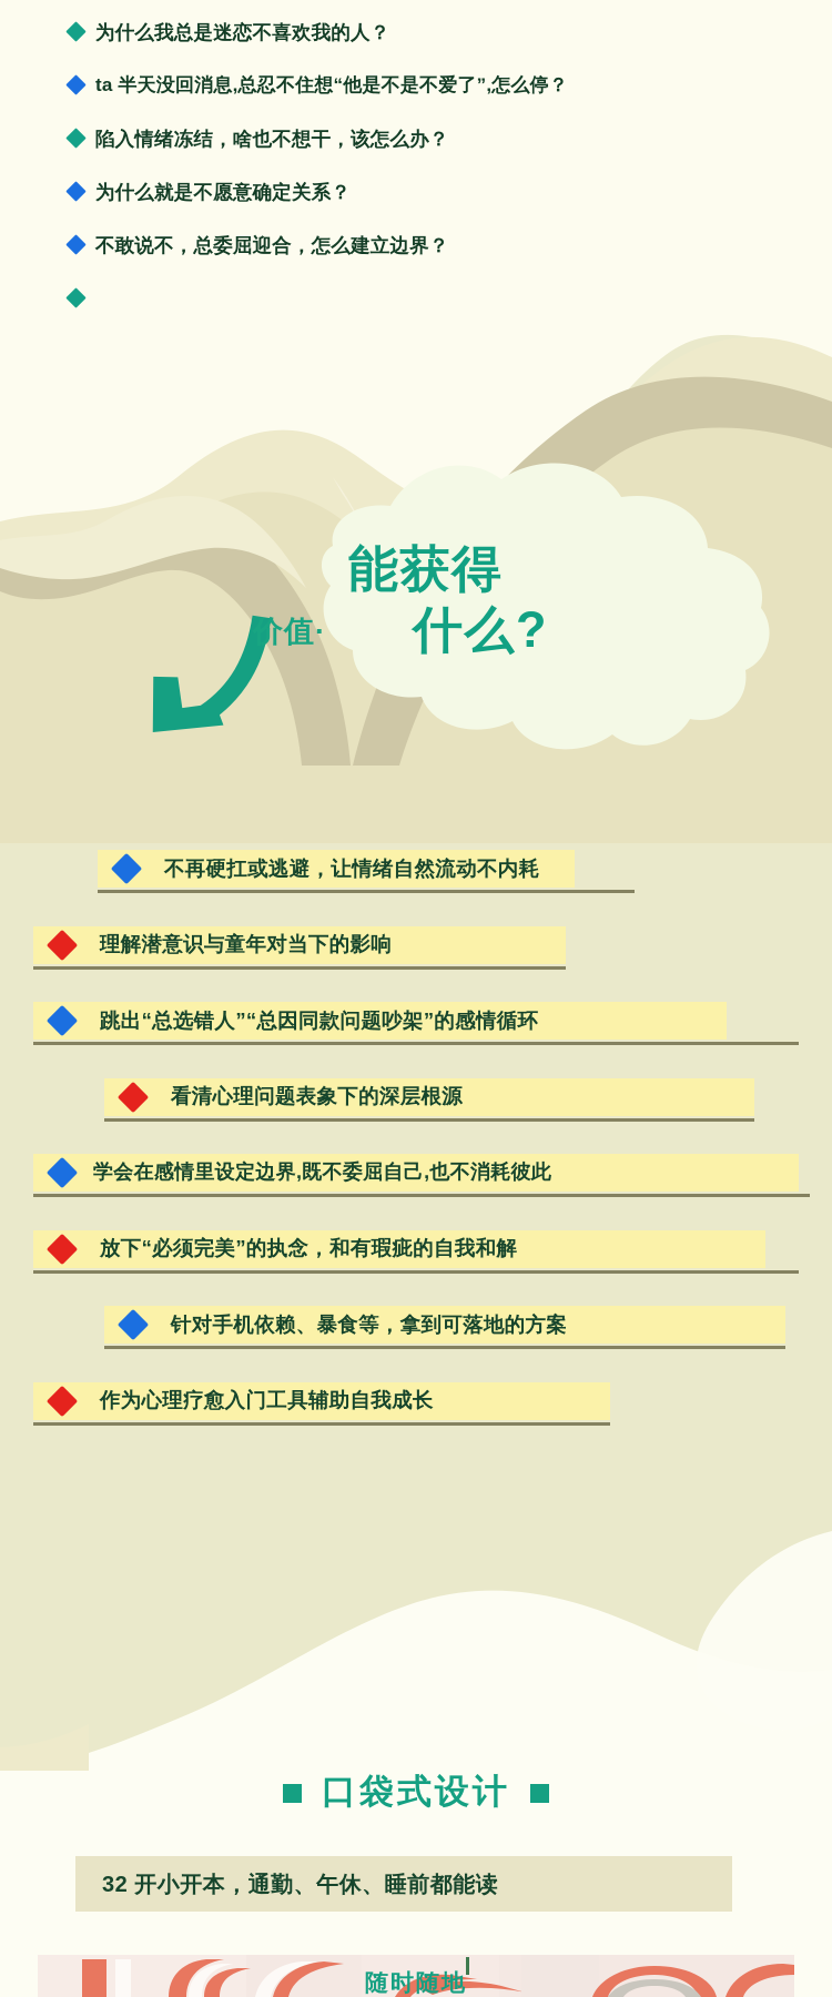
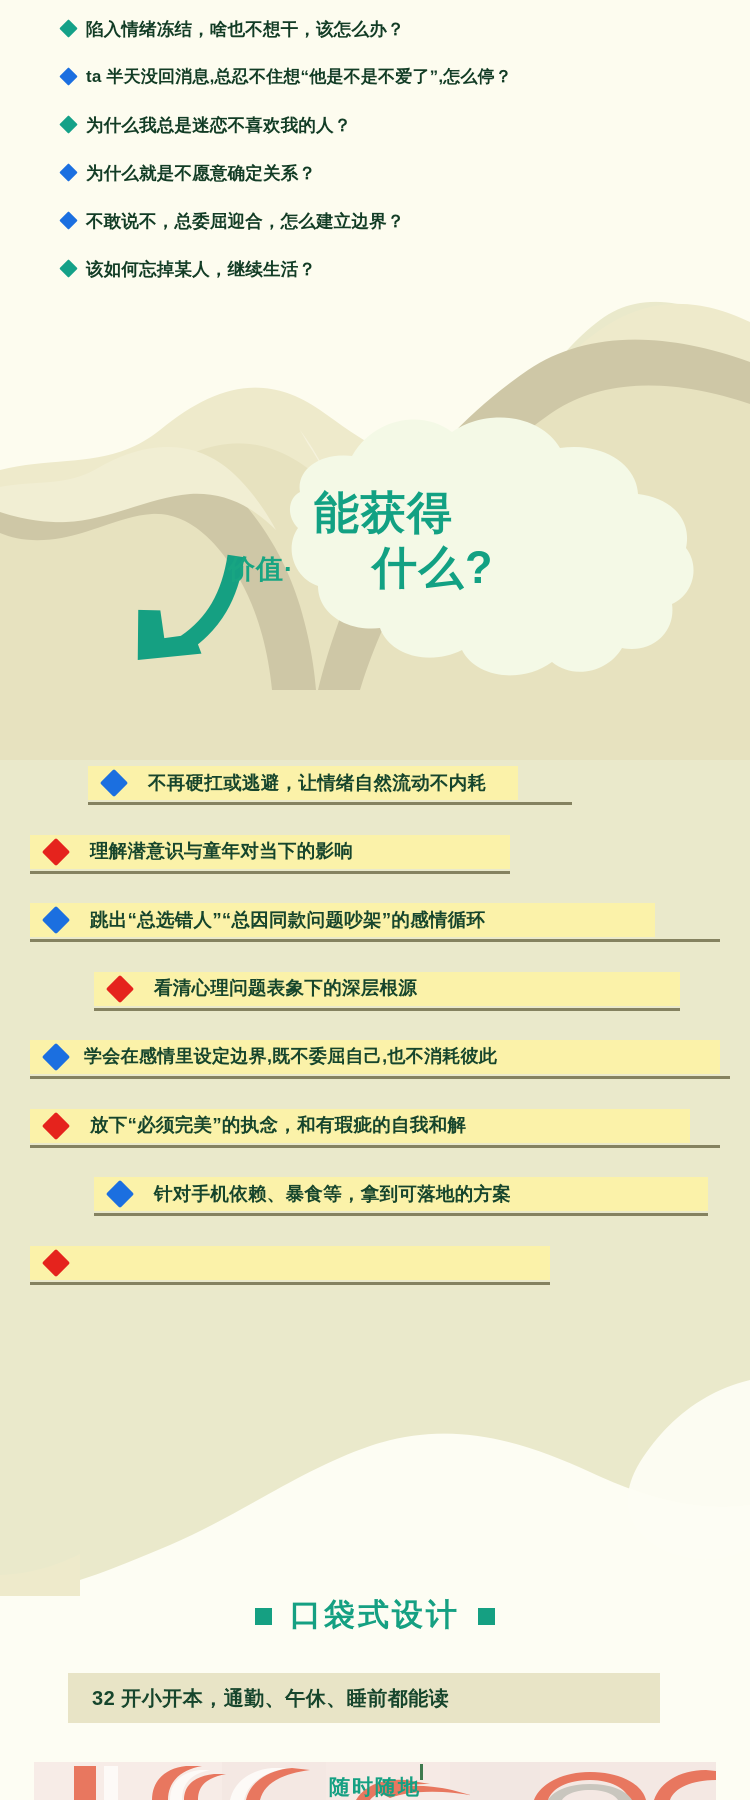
- 为什么我总是迷恋不喜欢我的人？
+ 陷入情绪冻结，啥也不想干，该怎么办？
  ta 半天没回消息,总忍不住想“他是不是不爱了”,怎么停？
- 陷入情绪冻结，啥也不想干，该怎么办？
+ 为什么我总是迷恋不喜欢我的人？
  为什么就是不愿意确定关系？
  不敢说不，总委屈迎合，怎么建立边界？
+ 该如何忘掉某人，继续生活？
  价值·
  能获得
  什么?
  不再硬扛或逃避，让情绪自然流动不内耗
  理解潜意识与童年对当下的影响
  跳出“总选错人”“总因同款问题吵架”的感情循环
  看清心理问题表象下的深层根源
  学会在感情里设定边界,既不委屈自己,也不消耗彼此
  放下“必须完美”的执念，和有瑕疵的自我和解
  针对手机依赖、暴食等，拿到可落地的方案
- 作为心理疗愈入门工具辅助自我成长
  口袋式设计
  32 开小开本，通勤、午休、睡前都能读
  随时随地
